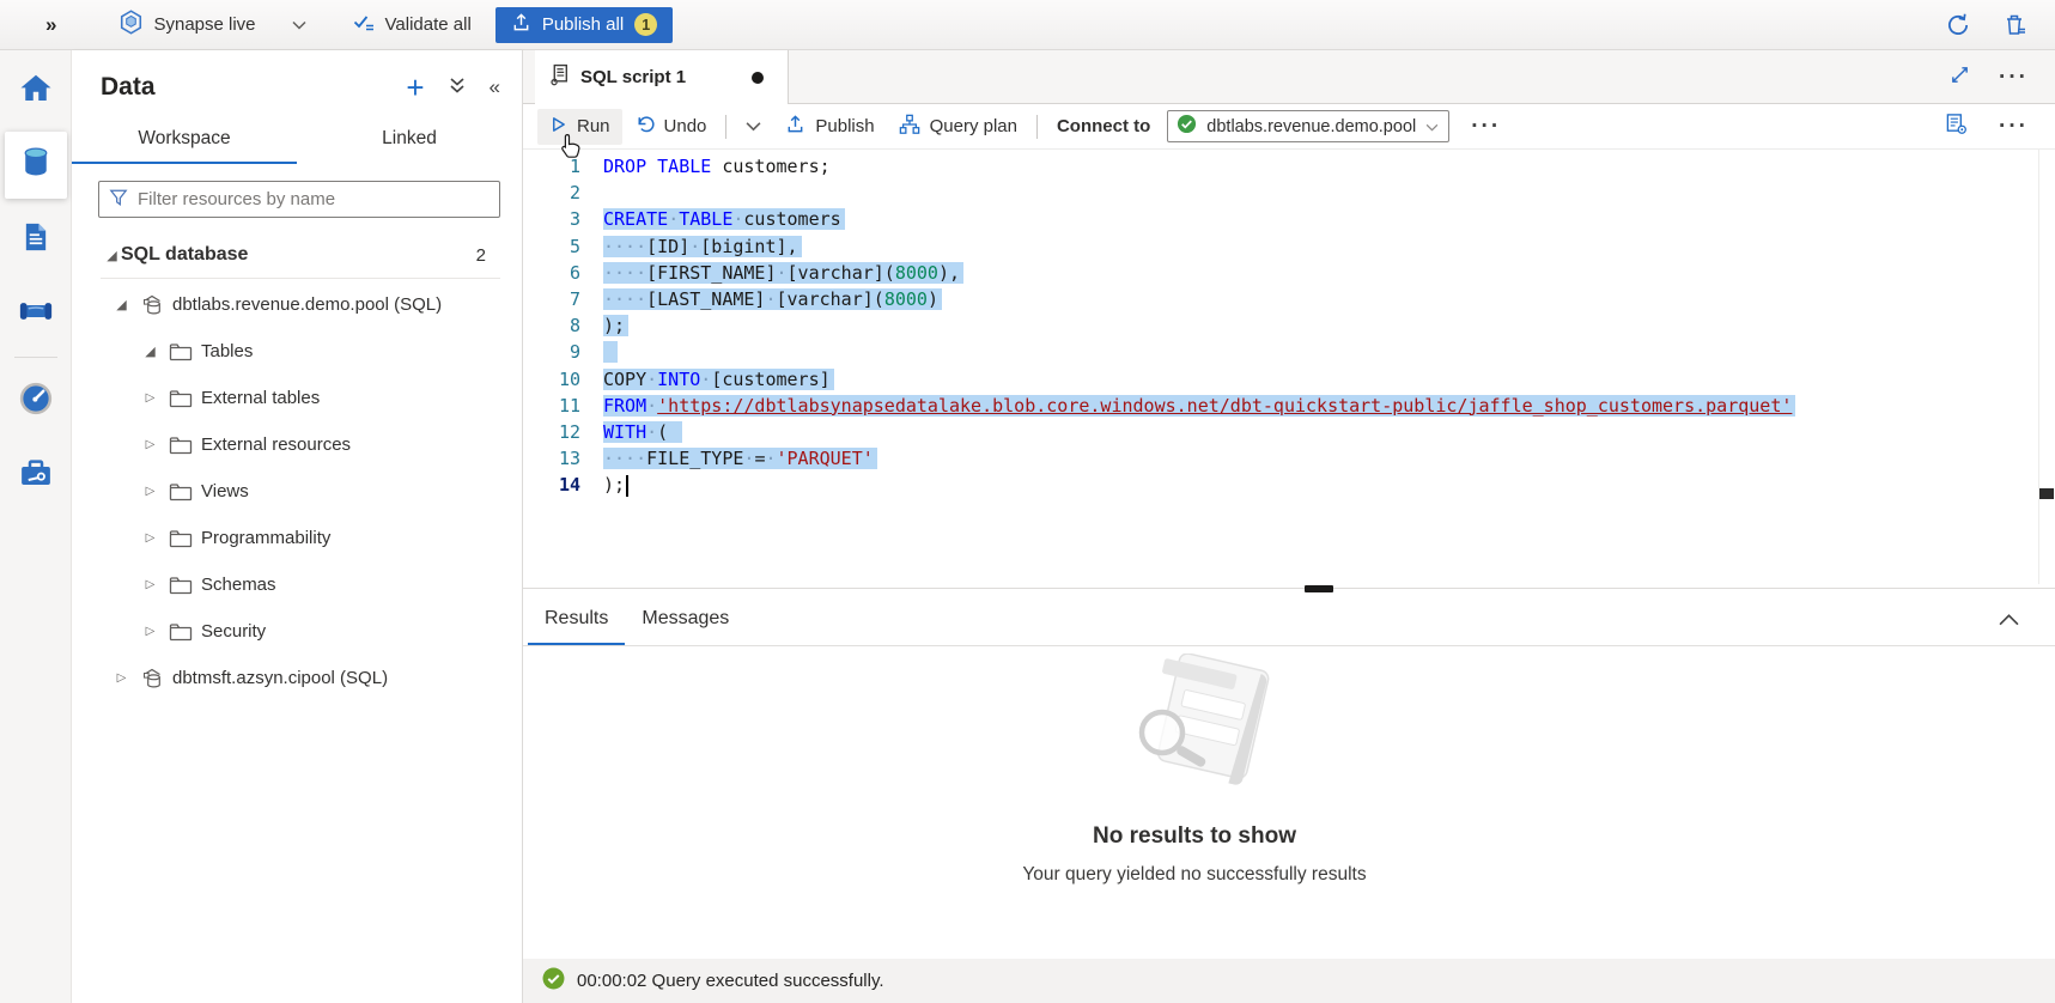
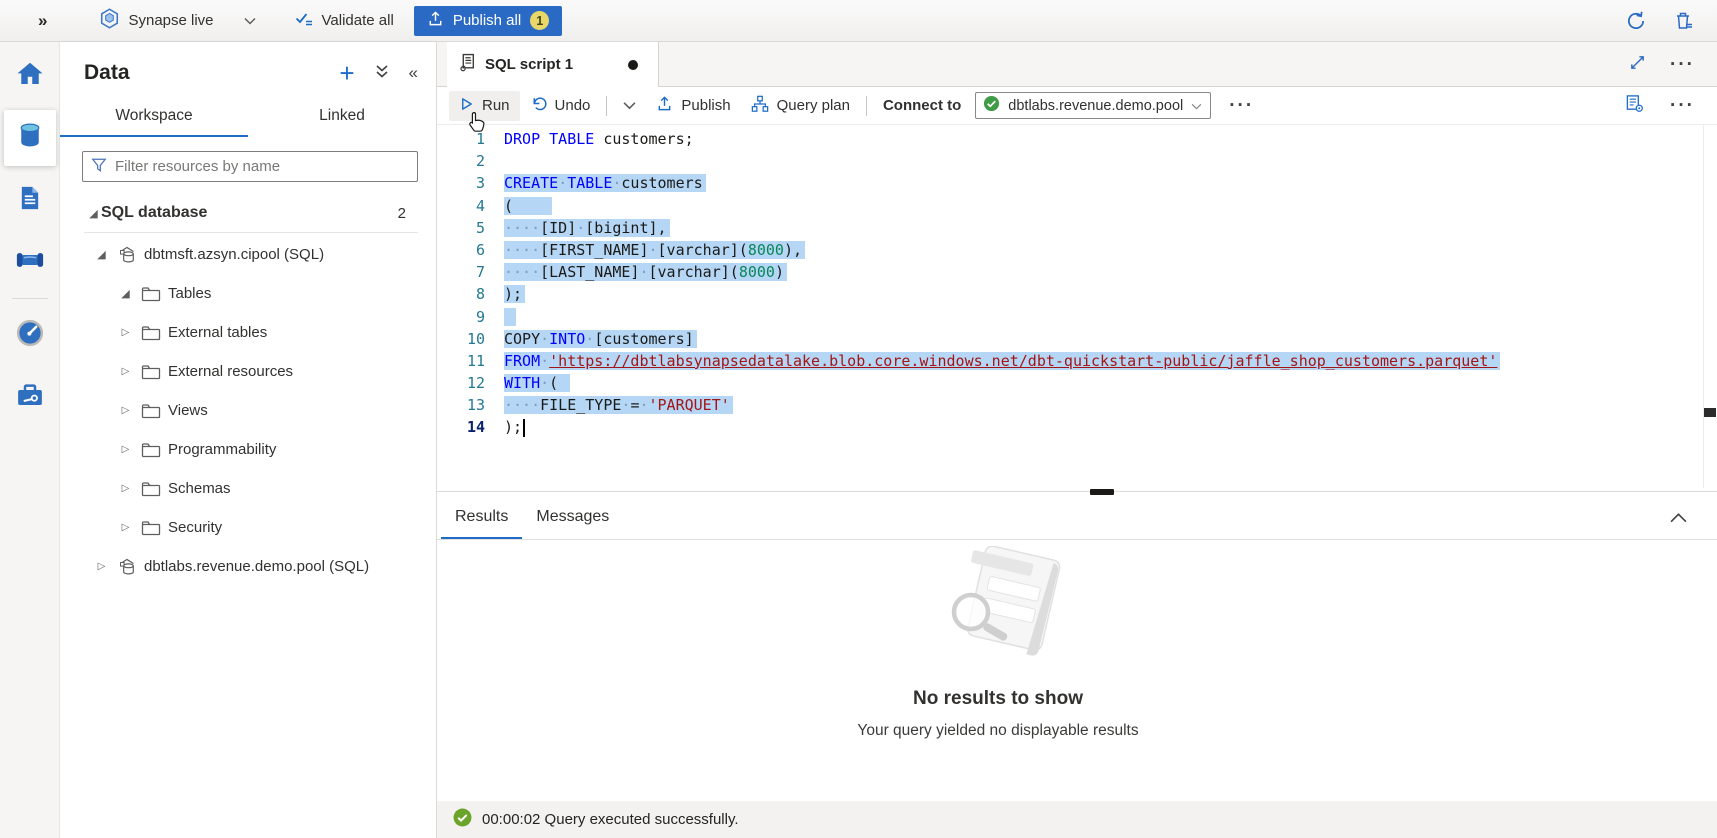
  »
  Synapse live
  Validate all
  Publish all
  1
  Data
  +
  «
  Workspace
  Linked
  Filter resources by name
  ◢
  SQL database
  2
  ◢
- dbtlabs.revenue.demo.pool (SQL)
+ dbtmsft.azsyn.cipool (SQL)
  ◢
  Tables
  ▷
  External tables
  ▷
  External resources
  ▷
  Views
  ▷
  Programmability
  ▷
  Schemas
  ▷
  Security
  ▷
- dbtmsft.azsyn.cipool (SQL)
+ dbtlabs.revenue.demo.pool (SQL)
  SQL script 1
  ···
  Run
  Undo
  Publish
  Query plan
  Connect to
  dbtlabs.revenue.demo.pool
  ···
  ···
  1
  DROP TABLE customers;
  2
  3
  CREATE·TABLE·customers
+ 4
+ (
  5
  ····[ID]·[bigint],
  6
  ····[FIRST_NAME]·[varchar](8000),
  7
  ····[LAST_NAME]·[varchar](8000)
  8
  );
  9
  10
  COPY·INTO·[customers]
  11
  FROM·'https://dbtlabsynapsedatalake.blob.core.windows.net/dbt-quickstart-public/jaffle_shop_customers.parquet'
  12
  WITH·(
  13
  ····FILE_TYPE·=·'PARQUET'
  14
  );
  Results
  Messages
  No results to show
- Your query yielded no successfully results
+ Your query yielded no displayable results
  00:00:02 Query executed successfully.
